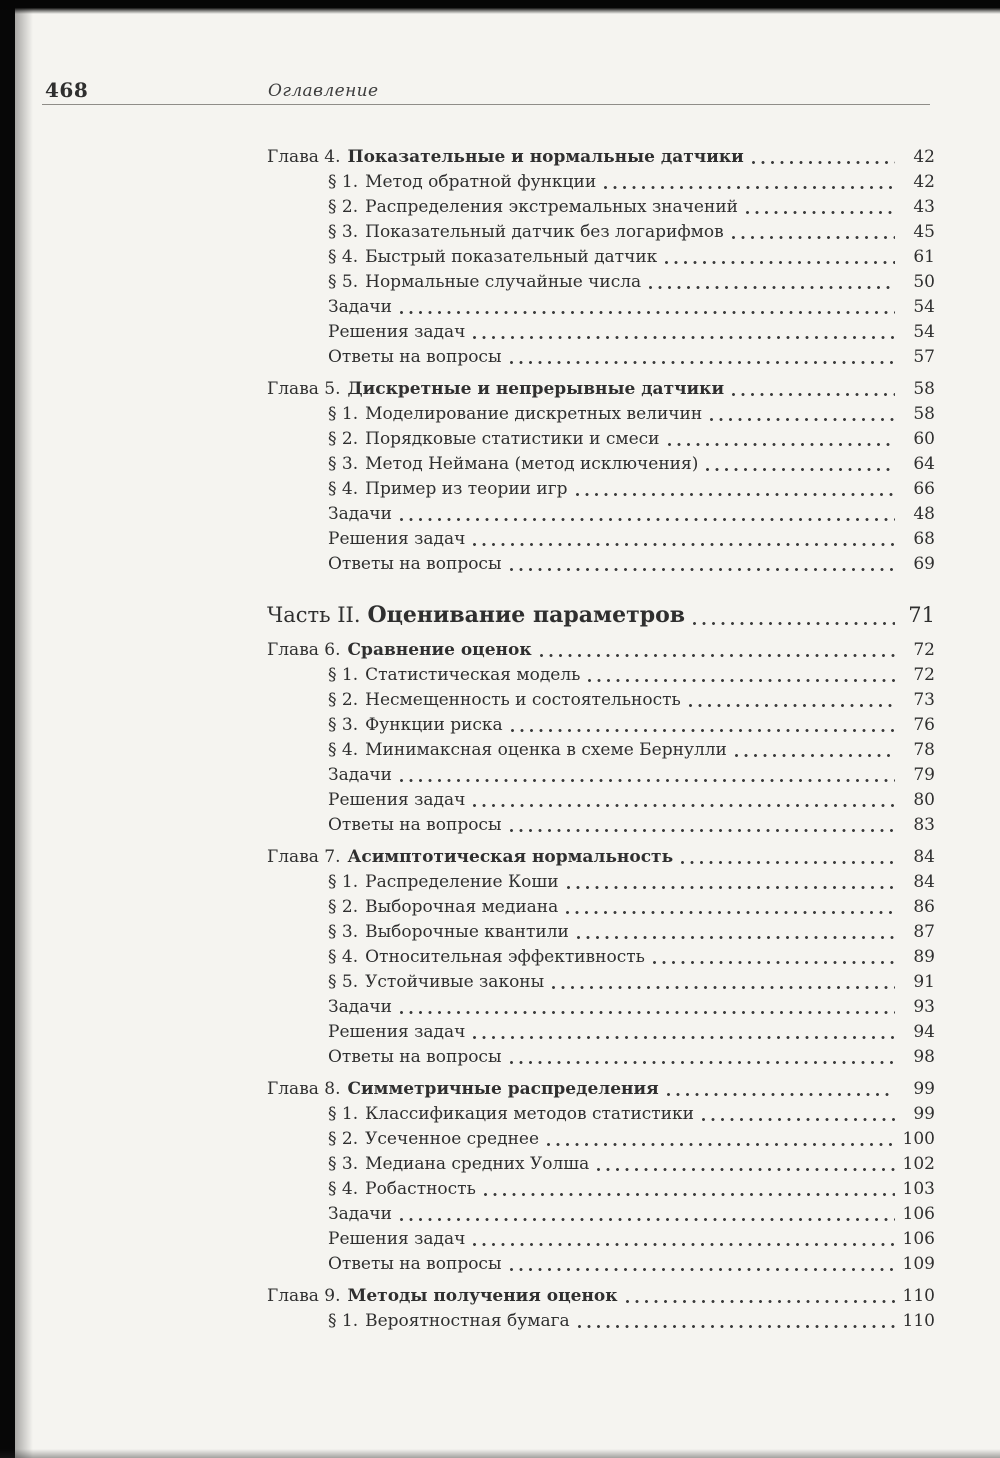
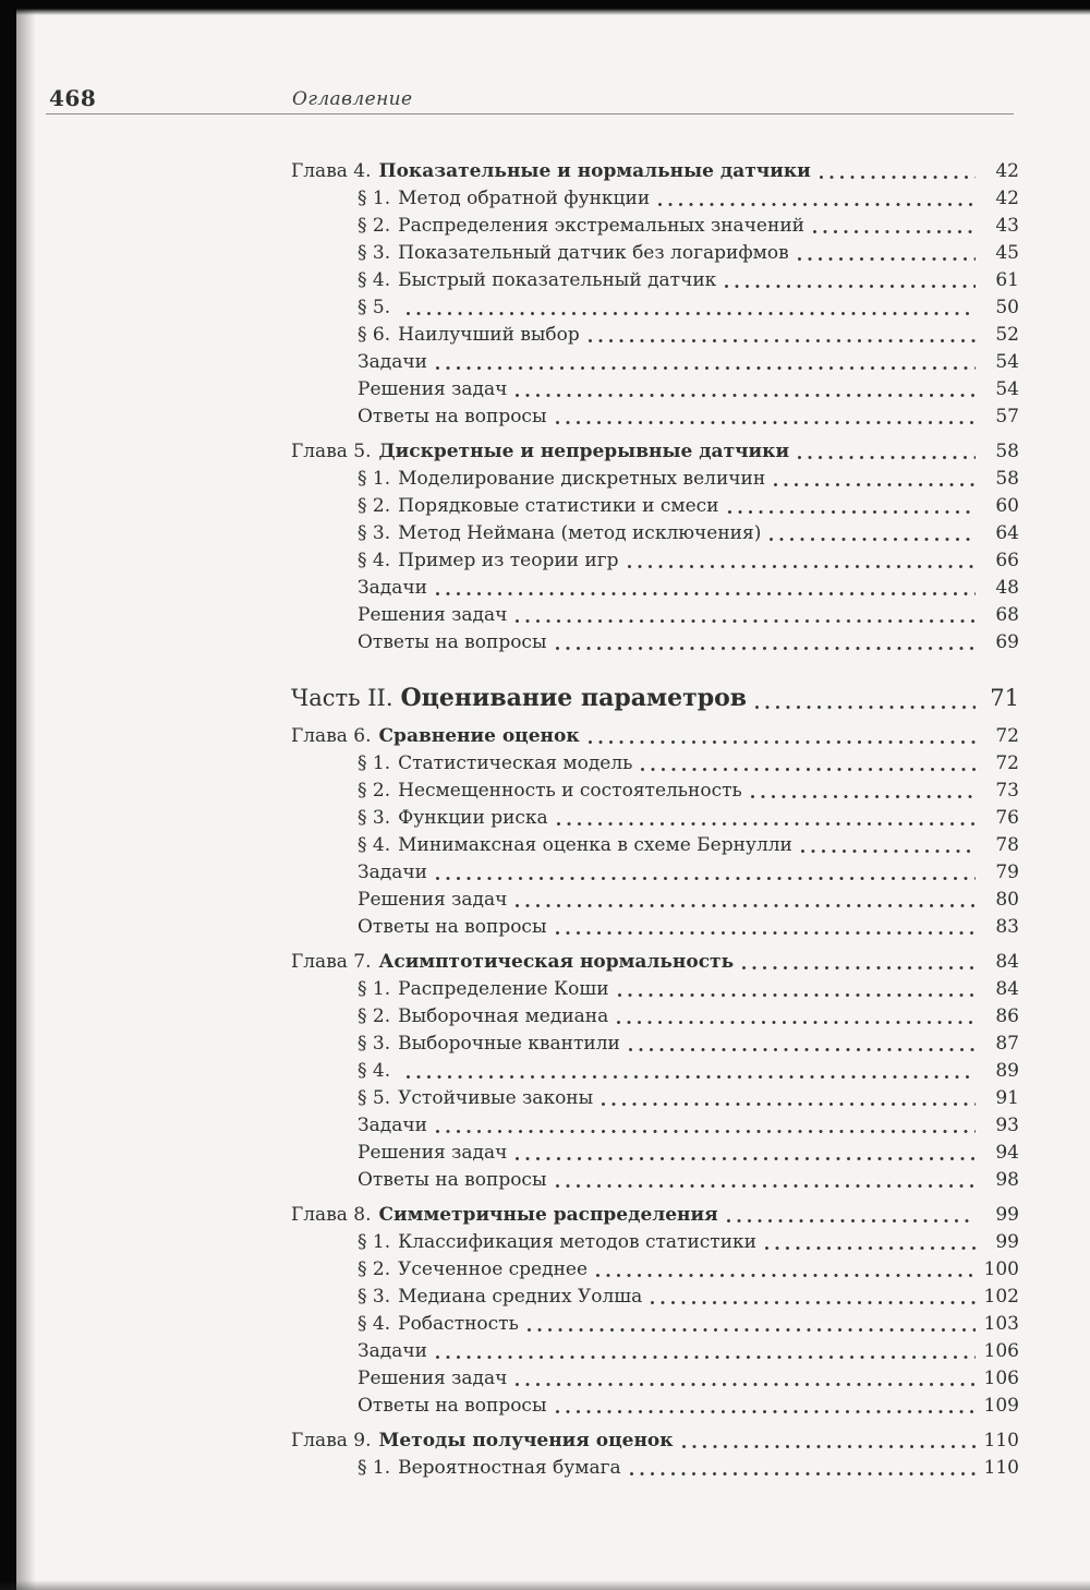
  468
  Оглавление
  Глава 4.
  Показательные и нормальные датчики
  42
  § 1.
  Метод обратной функции
  42
  § 2.
  Распределения экстремальных значений
  43
  § 3.
  Показательный датчик без логарифмов
  45
  § 4.
  Быстрый показательный датчик
  61
  § 5.
- Нормальные случайные числа
  50
+ § 6.
+ Наилучший выбор
+ 52
  Задачи
  54
  Решения задач
  54
  Ответы на вопросы
  57
  Глава 5.
  Дискретные и непрерывные датчики
  58
  § 1.
  Моделирование дискретных величин
  58
  § 2.
  Порядковые статистики и смеси
  60
  § 3.
  Метод Неймана (метод исключения)
  64
  § 4.
  Пример из теории игр
  66
  Задачи
  48
  Решения задач
  68
  Ответы на вопросы
  69
  Часть II.
  Оценивание параметров
  71
  Глава 6.
  Сравнение оценок
  72
  § 1.
  Статистическая модель
  72
  § 2.
  Несмещенность и состоятельность
  73
  § 3.
  Функции риска
  76
  § 4.
  Минимаксная оценка в схеме Бернулли
  78
  Задачи
  79
  Решения задач
  80
  Ответы на вопросы
  83
  Глава 7.
  Асимптотическая нормальность
  84
  § 1.
  Распределение Коши
  84
  § 2.
  Выборочная медиана
  86
  § 3.
  Выборочные квантили
  87
  § 4.
- Относительная эффективность
  89
  § 5.
  Устойчивые законы
  91
  Задачи
  93
  Решения задач
  94
  Ответы на вопросы
  98
  Глава 8.
  Симметричные распределения
  99
  § 1.
  Классификация методов статистики
  99
  § 2.
  Усеченное среднее
  100
  § 3.
  Медиана средних Уолша
  102
  § 4.
  Робастность
  103
  Задачи
  106
  Решения задач
  106
  Ответы на вопросы
  109
  Глава 9.
  Методы получения оценок
  110
  § 1.
  Вероятностная бумага
  110
